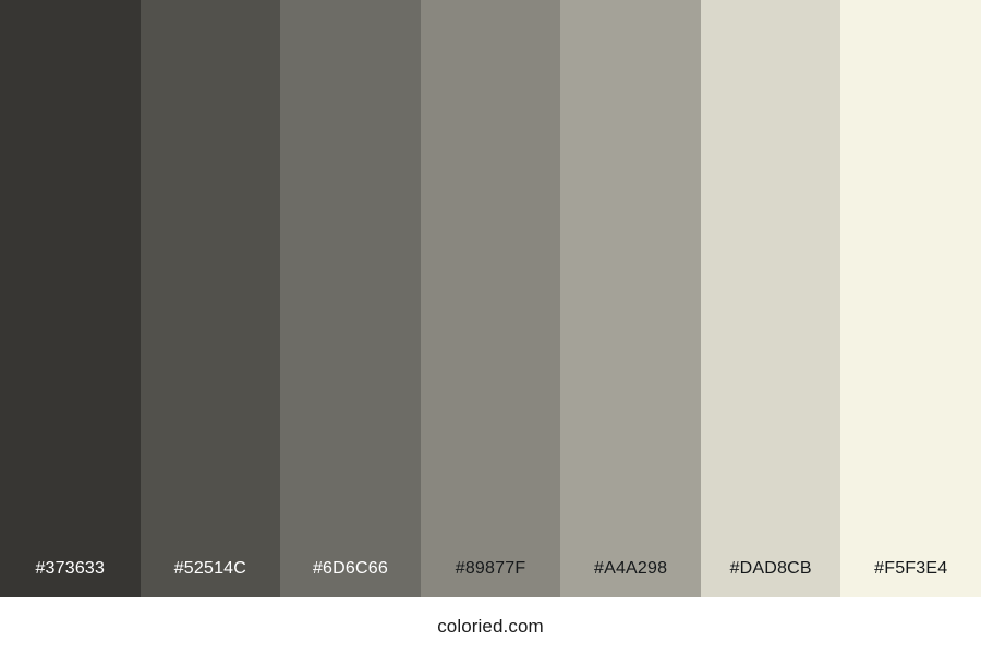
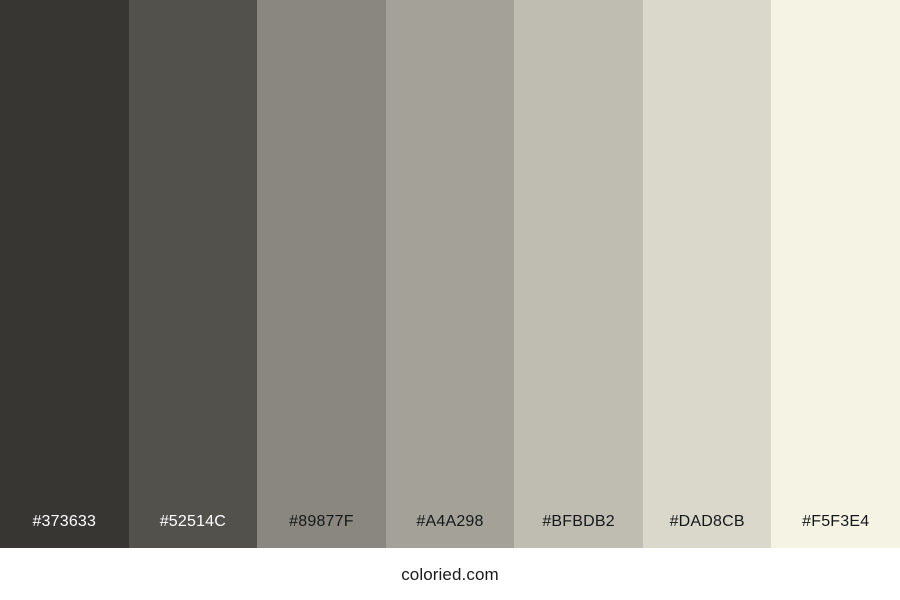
  #373633
  #52514C
- #6D6C66
  #89877F
  #A4A298
+ #BFBDB2
  #DAD8CB
  #F5F3E4
  coloried.com
